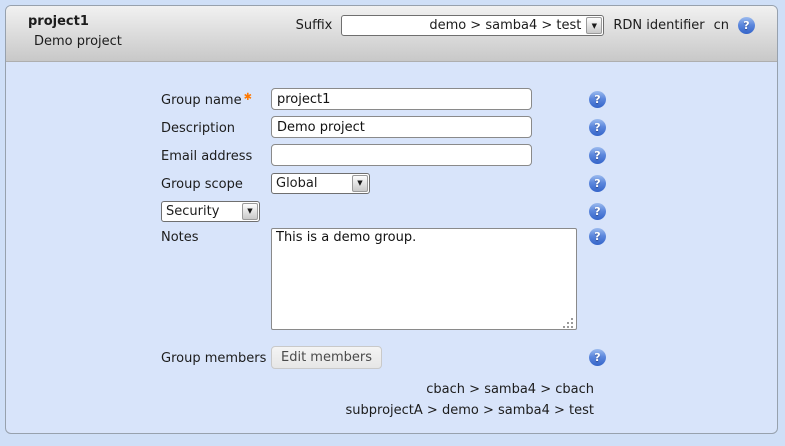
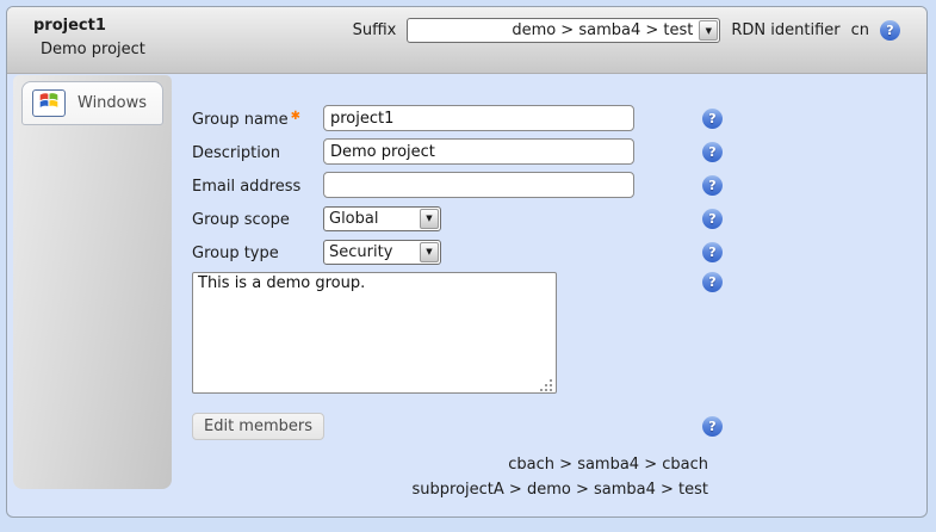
  project1
  Demo project
  Suffix
  demo > samba4 > test
  ▼
  RDN identifier
  cn
  ?
+ Windows
  Group name ✱
  project1
  ?
  Description
  Demo project
  ?
  Email address
  ?
  Group scope
  Global
  ▼
  ?
+ Group type
  Security
  ▼
  ?
- Notes
  This is a demo group.
  ?
- Group members
  Edit members
  ?
  cbach > samba4 > cbach
  subprojectA > demo > samba4 > test
